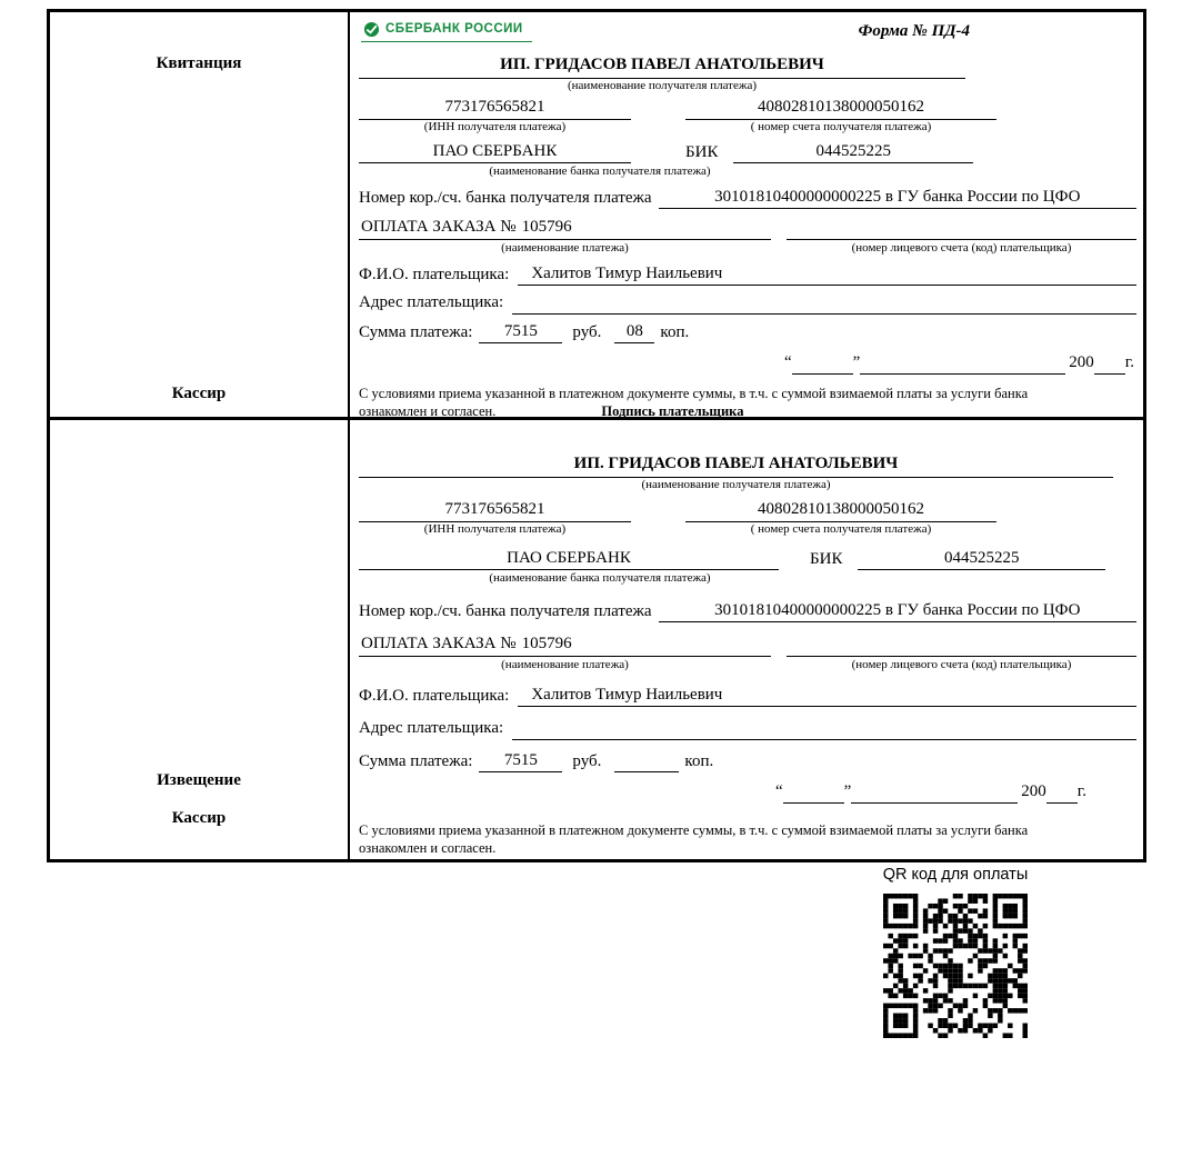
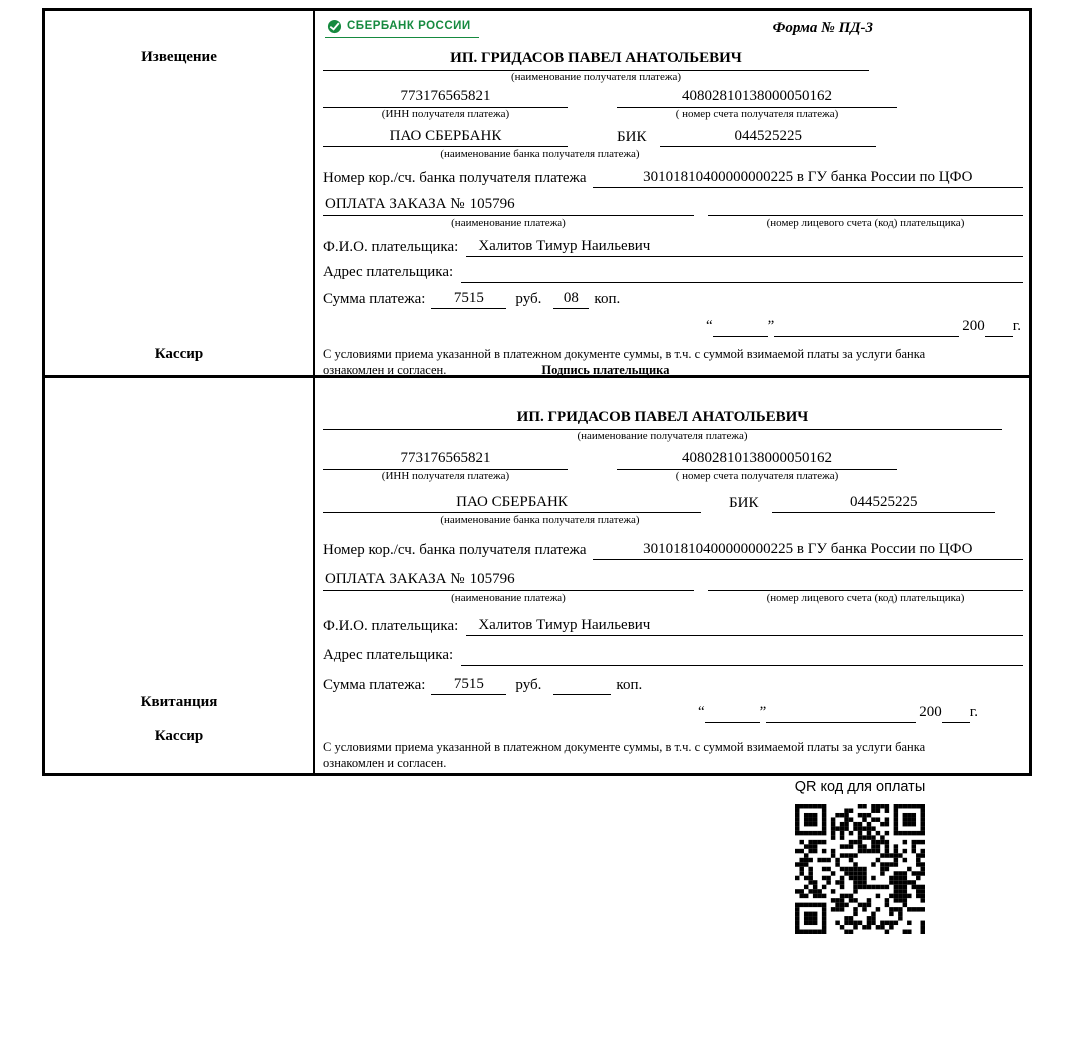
- Квитанция
+ Извещение
  Кассир
  СБЕРБАНК РОССИИ
- Форма № ПД-4
+ Форма № ПД-3
  ИП. ГРИДАСОВ ПАВЕЛ АНАТОЛЬЕВИЧ
  (наименование получателя платежа)
  773176565821
  (ИНН получателя платежа)
  40802810138000050162
  ( номер счета получателя платежа)
  ПАО СБЕРБАНК
  БИК
  044525225
  (наименование банка получателя платежа)
  Номер кор./сч. банка получателя платежа
  30101810400000000225 в ГУ банка России по ЦФО
  ОПЛАТА ЗАКАЗА № 105796
  (наименование платежа)
  (номер лицевого счета (код) плательщика)
  Ф.И.О. плательщика:
  Халитов Тимур Наильевич
  Адрес плательщика:
  Сумма платежа:
  7515
  руб.
  08
  коп.
  “
  ”
  200
  г.
  С условиями приема указанной в платежном документе суммы, в т.ч. с суммой взимаемой платы за услуги банка
  ознакомлен и согласен.
  Подпись плательщика
- Извещение
+ Квитанция
  Кассир
  ИП. ГРИДАСОВ ПАВЕЛ АНАТОЛЬЕВИЧ
  (наименование получателя платежа)
  773176565821
  (ИНН получателя платежа)
  40802810138000050162
  ( номер счета получателя платежа)
  ПАО СБЕРБАНК
  БИК
  044525225
  (наименование банка получателя платежа)
  Номер кор./сч. банка получателя платежа
  30101810400000000225 в ГУ банка России по ЦФО
  ОПЛАТА ЗАКАЗА № 105796
  (наименование платежа)
  (номер лицевого счета (код) плательщика)
  Ф.И.О. плательщика:
  Халитов Тимур Наильевич
  Адрес плательщика:
  Сумма платежа:
  7515
  руб.
  коп.
  “
  ”
  200
  г.
  С условиями приема указанной в платежном документе суммы, в т.ч. с суммой взимаемой платы за услуги банка
  ознакомлен и согласен.
  QR код для оплаты
